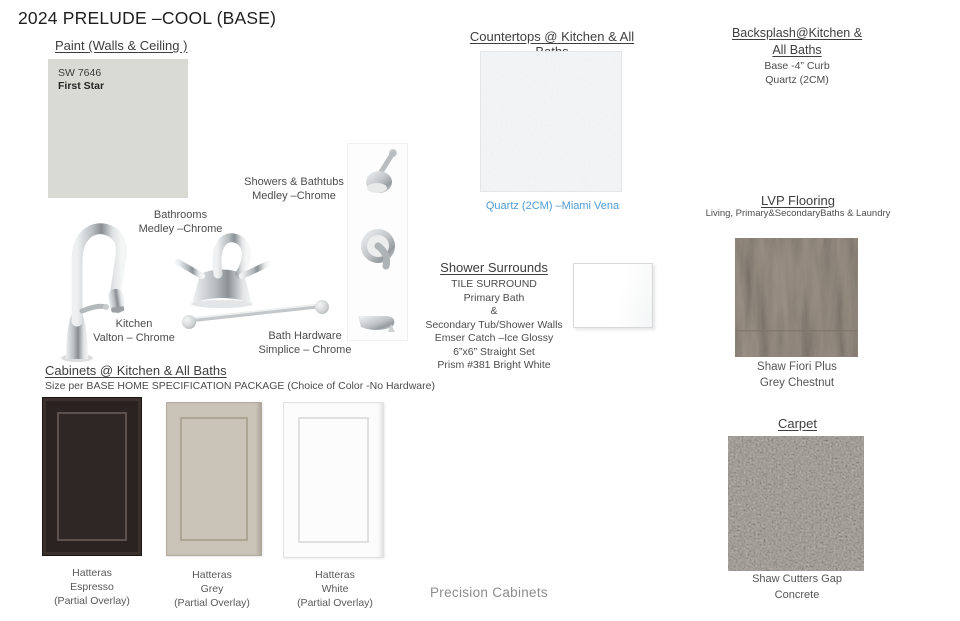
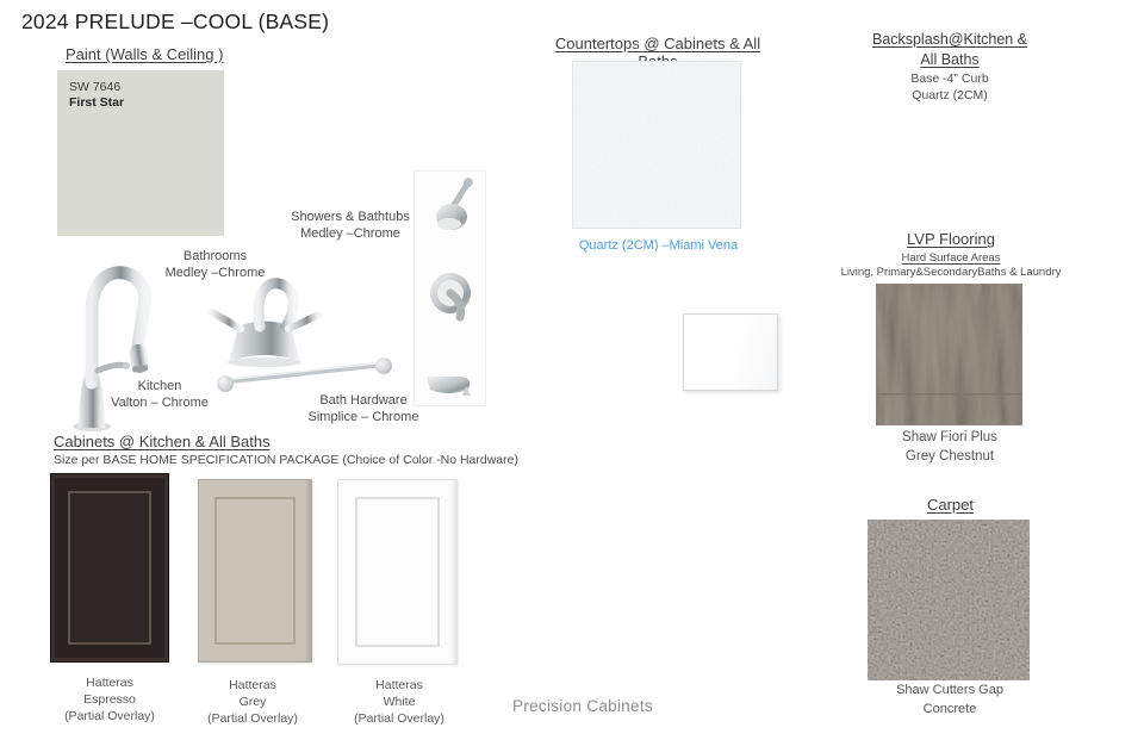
  2024 PRELUDE –COOL (BASE)
  Paint (Walls & Ceiling )
  SW 7646
  First Star
  Showers & Bathtubs
  Medley –Chrome
  Bathrooms
  Medley –Chrome
  Kitchen
  Valton – Chrome
  Bath Hardware
  Simplice – Chrome
- Countertops @ Kitchen & All Baths
+ Countertops @ Cabinets & All Baths
  Quartz (2CM) –Miami Vena
  Backsplash@Kitchen &
  All Baths
  Base -4” Curb
  Quartz (2CM)
- Shower Surrounds
- TILE SURROUND
- Primary Bath
- &
- Secondary Tub/Shower Walls
- Emser Catch –Ice Glossy
- 6”x6” Straight Set
- Prism #381 Bright White
  LVP Flooring
+ Hard Surface Areas
  Living, Primary&SecondaryBaths & Laundry
  Shaw Fiori Plus
  Grey Chestnut
  Carpet
  Shaw Cutters Gap
  Concrete
  Cabinets @ Kitchen & All Baths
  Size per BASE HOME SPECIFICATION PACKAGE (Choice of Color -No Hardware)
  Hatteras
  Espresso
  (Partial Overlay)
  Hatteras
  Grey
  (Partial Overlay)
  Hatteras
  White
  (Partial Overlay)
  Precision Cabinets
